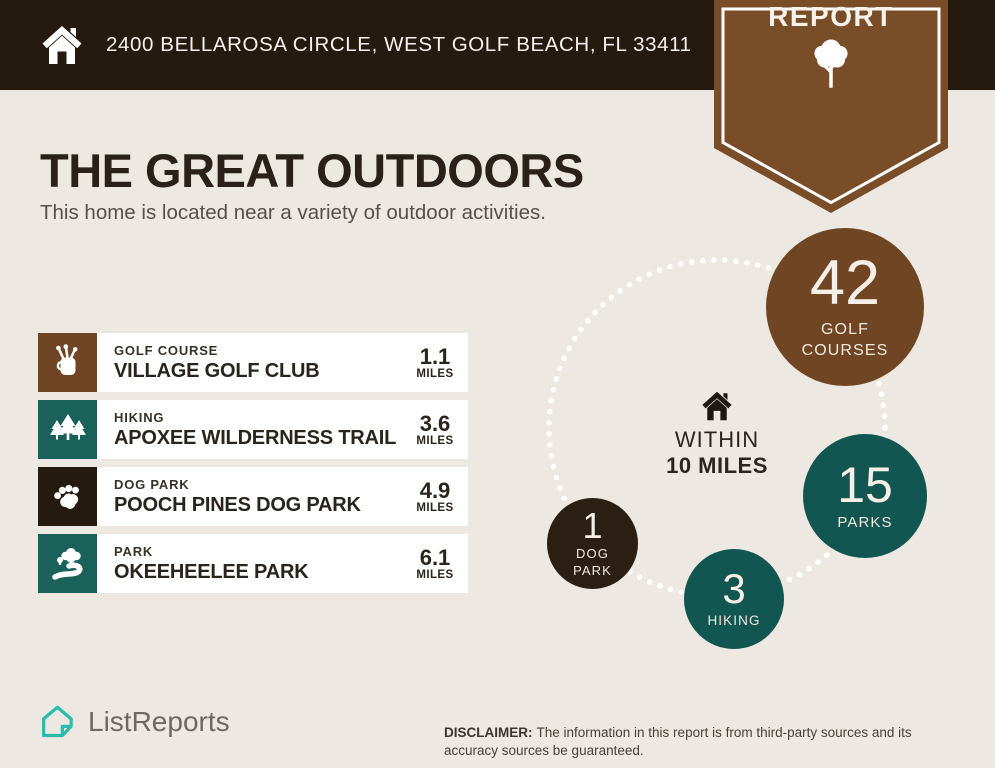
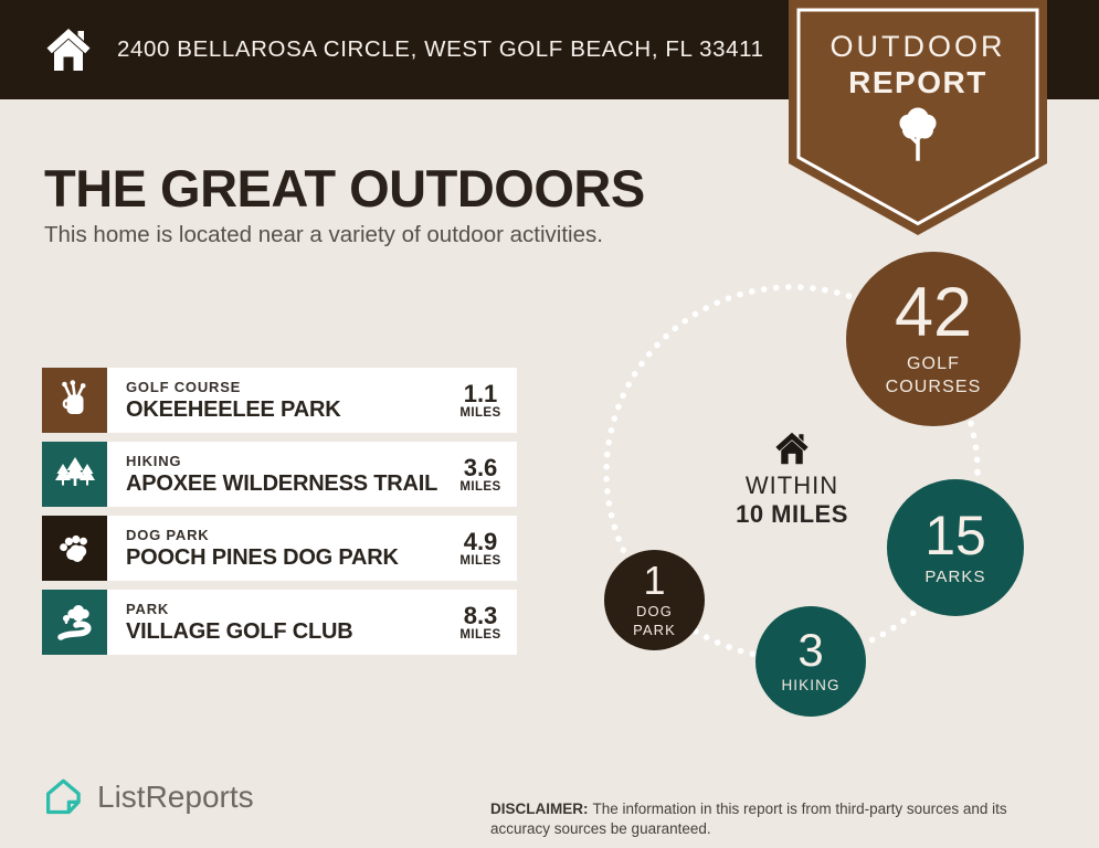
  2400 BELLAROSA CIRCLE, WEST GOLF BEACH, FL 33411
+ OUTDOOR
  REPORT
  THE GREAT OUTDOORS
  This home is located near a variety of outdoor activities.
  GOLF COURSE
- VILLAGE GOLF CLUB
+ OKEEHEELEE PARK
  1.1
  MILES
  HIKING
  APOXEE WILDERNESS TRAIL
  3.6
  MILES
  DOG PARK
  POOCH PINES DOG PARK
  4.9
  MILES
  PARK
- OKEEHEELEE PARK
+ VILLAGE GOLF CLUB
- 6.1
+ 8.3
  MILES
  WITHIN
  10 MILES
  42
  GOLF
  COURSES
  15
  PARKS
  3
  HIKING
  1
  DOG
  PARK
  ListReports
  DISCLAIMER: The information in this report is from third-party sources and its accuracy sources be guaranteed.
